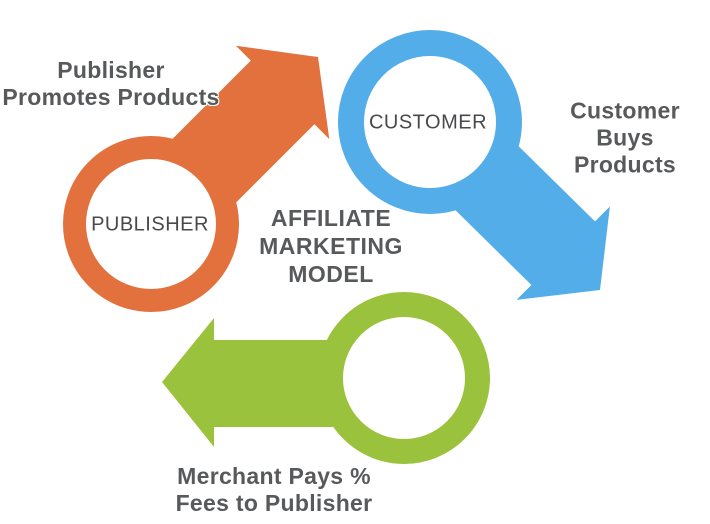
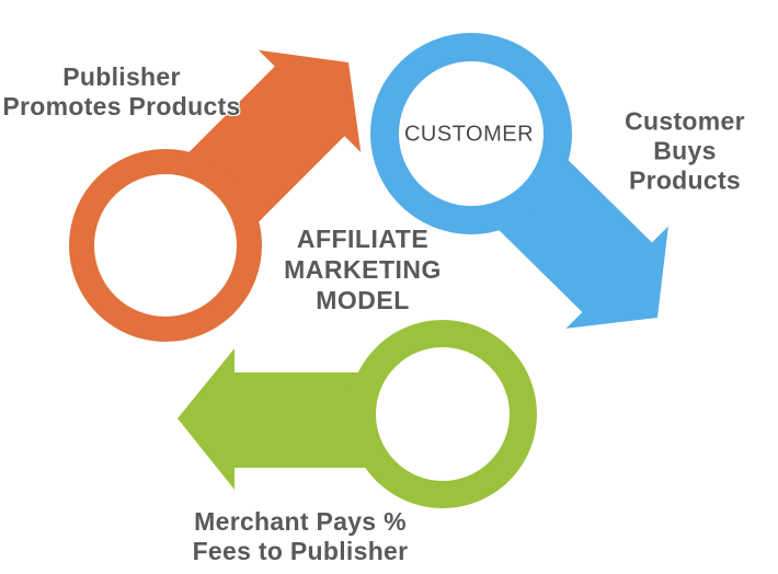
- PUBLISHER
  CUSTOMER
  Publisher
  Promotes Products
  Customer
  Buys Products
  Merchant Pays %
  Fees to Publisher
  AFFILIATE
  MARKETING
  MODEL
